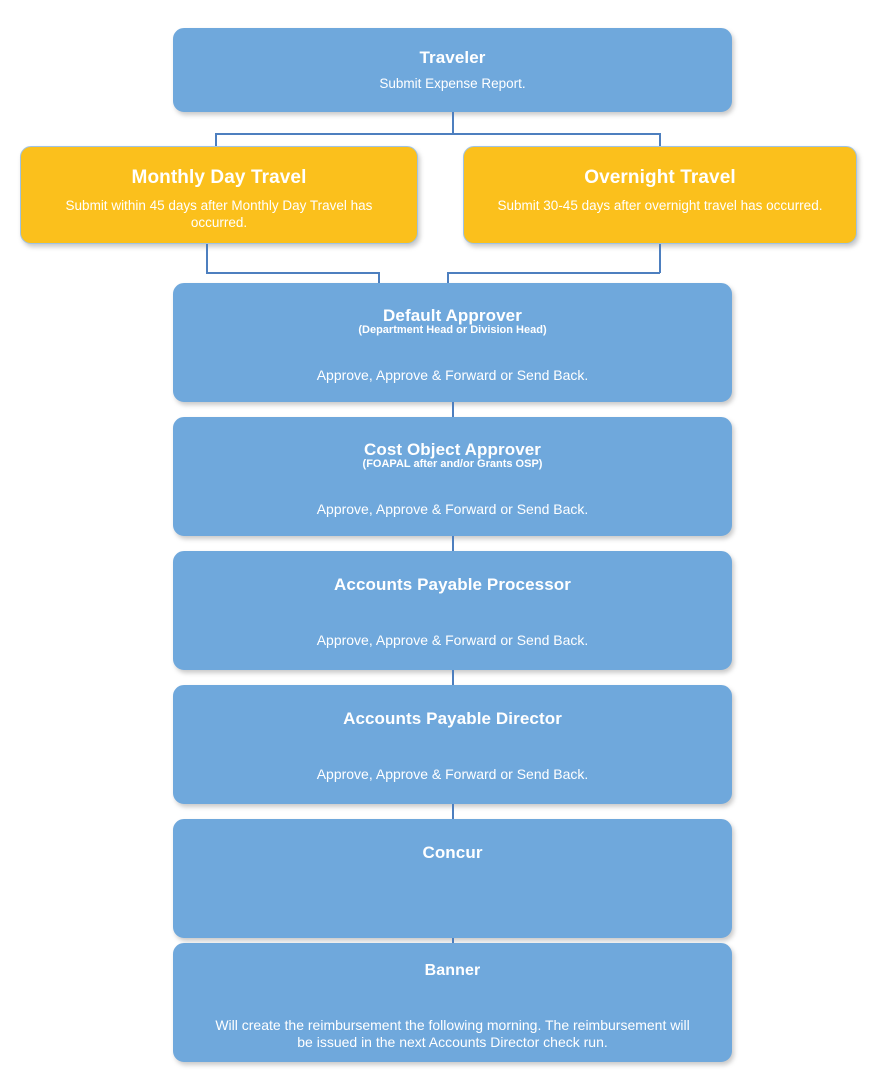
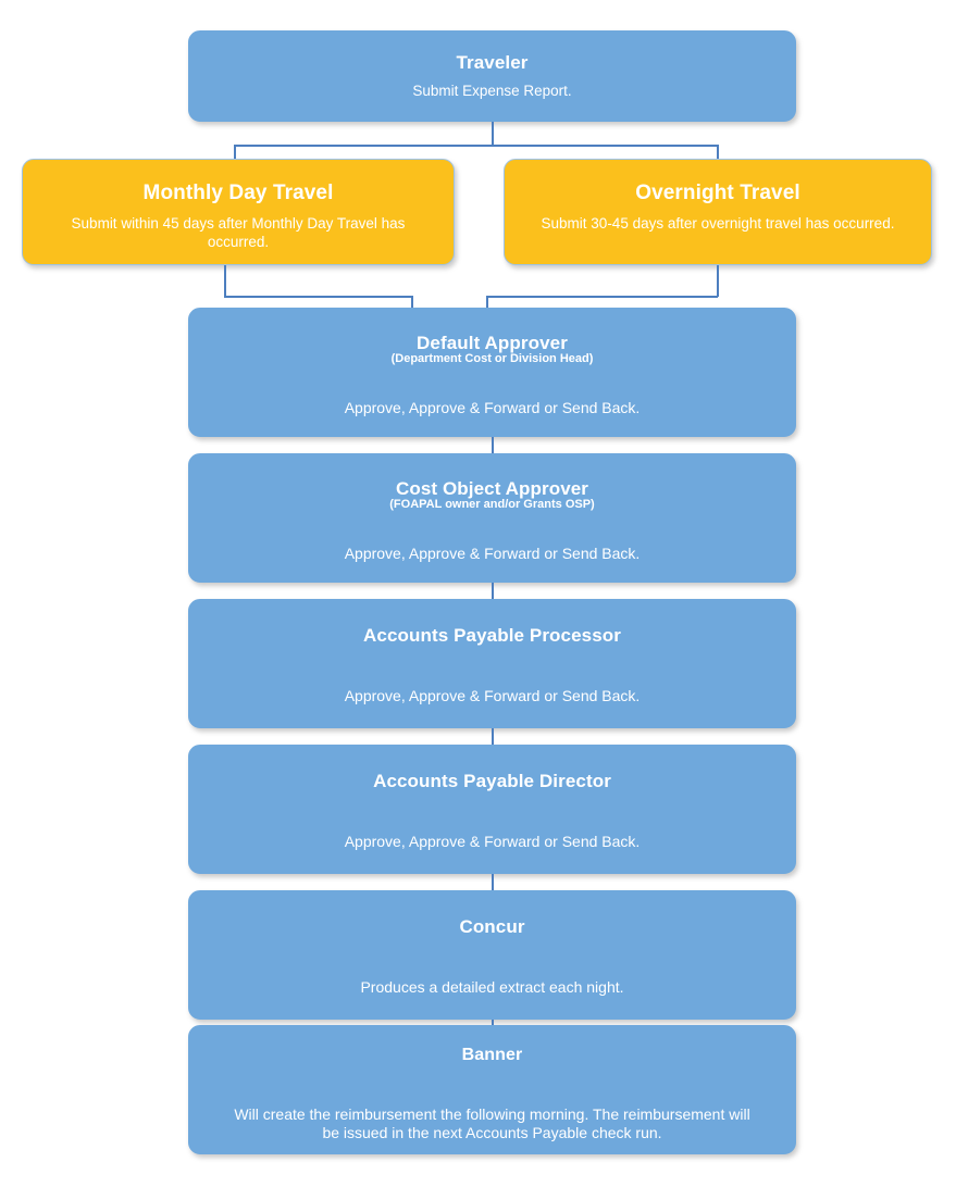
  Traveler
  Submit Expense Report.
  Monthly Day Travel
  Submit within 45 days after Monthly Day Travel has occurred.
  Overnight Travel
  Submit 30-45 days after overnight travel has occurred.
  Default Approver
- (Department Head or Division Head)
+ (Department Cost or Division Head)
  Approve, Approve & Forward or Send Back.
  Cost Object Approver
- (FOAPAL after and/or Grants OSP)
+ (FOAPAL owner and/or Grants OSP)
  Approve, Approve & Forward or Send Back.
  Accounts Payable Processor
  Approve, Approve & Forward or Send Back.
  Accounts Payable Director
  Approve, Approve & Forward or Send Back.
  Concur
+ Produces a detailed extract each night.
  Banner
- Will create the reimbursement the following morning. The reimbursement will be issued in the next Accounts Director check run.
+ Will create the reimbursement the following morning. The reimbursement will be issued in the next Accounts Payable check run.
